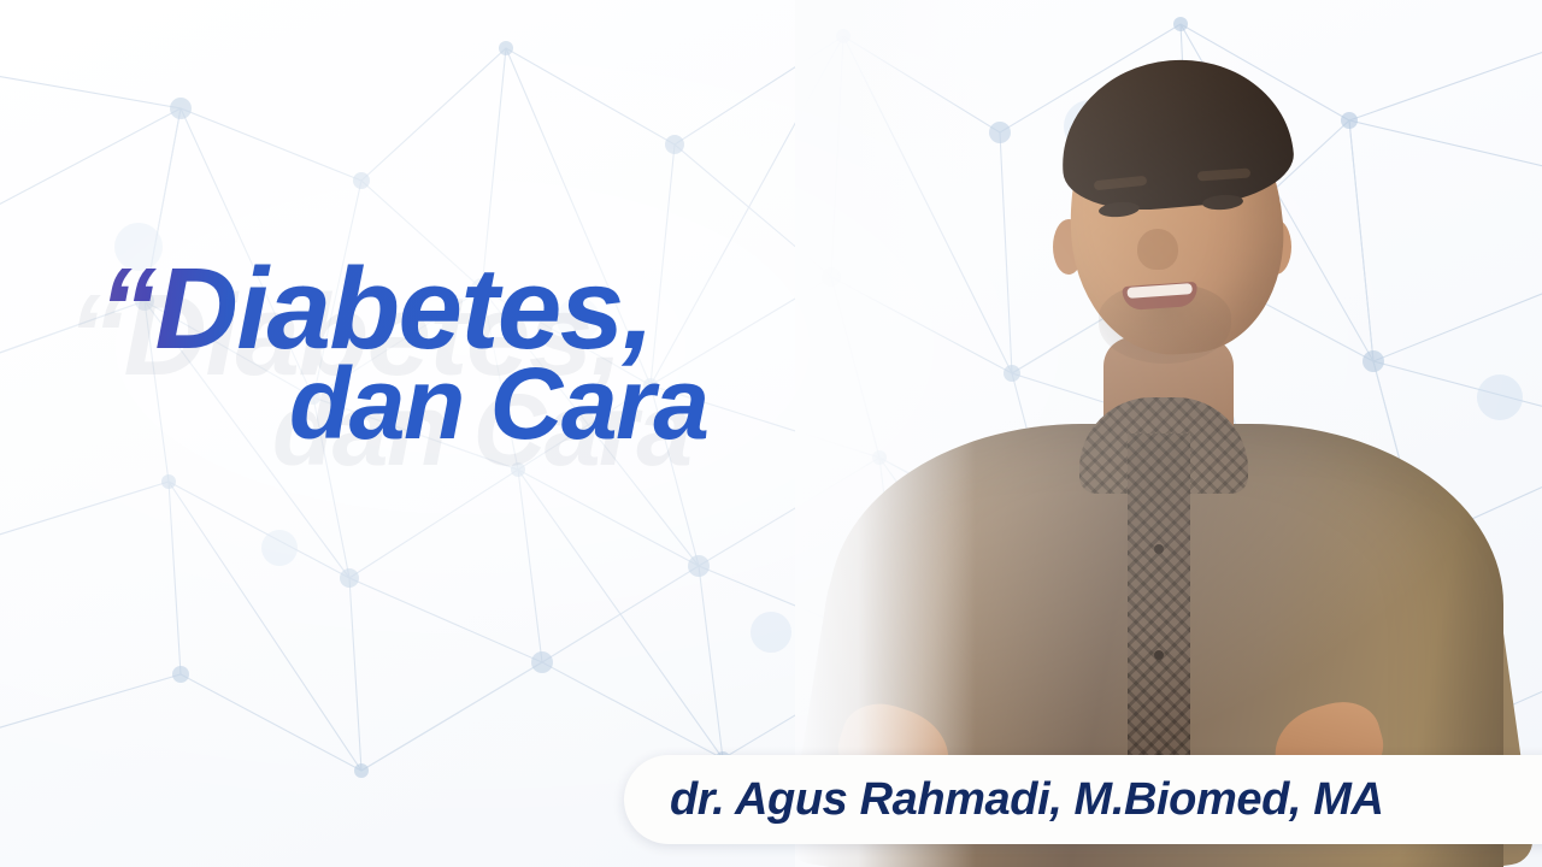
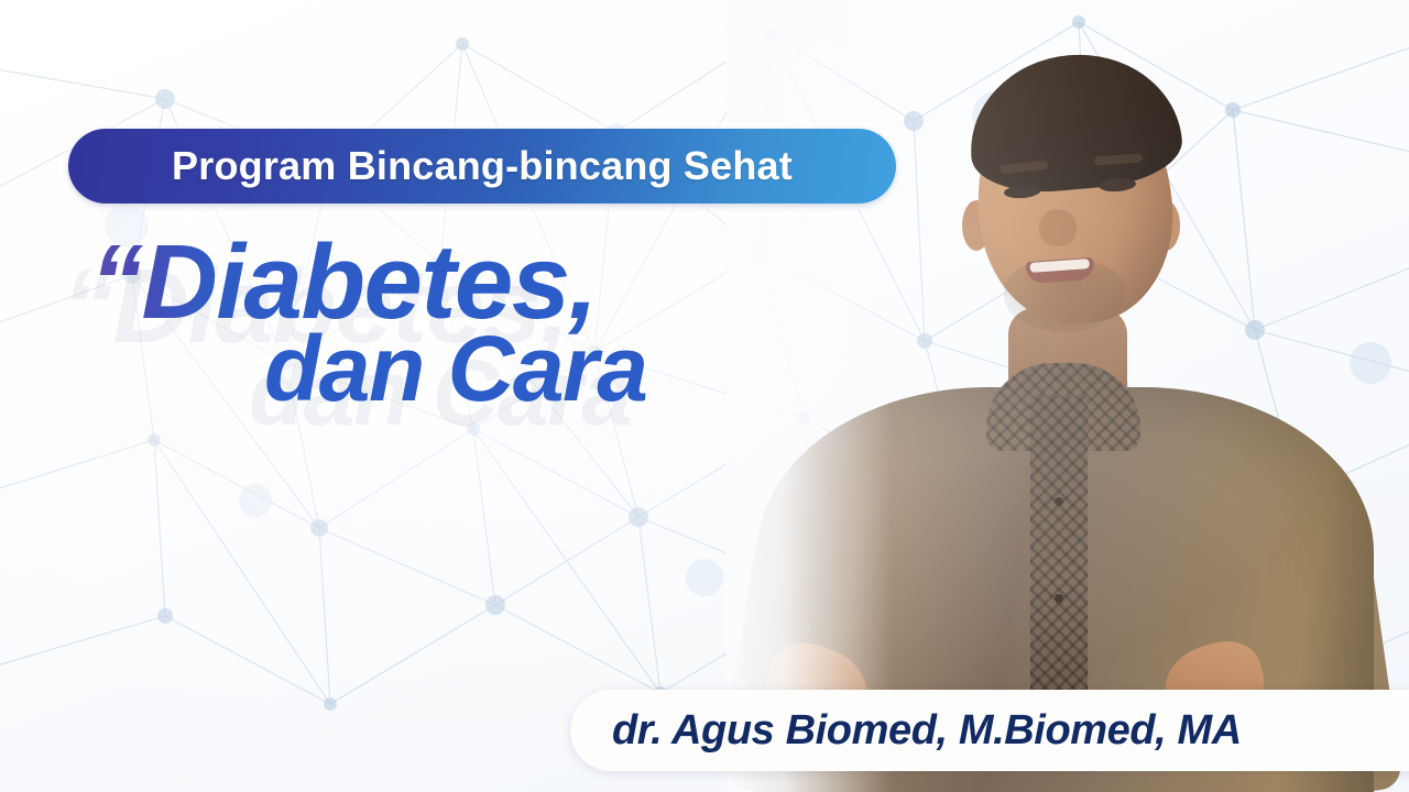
+ Program Bincang-bincang Sehat
  “Diabetes,
  dan Cara
  dan Cara
- dr. Agus Rahmadi, M.Biomed, MA
+ dr. Agus Biomed, M.Biomed, MA
